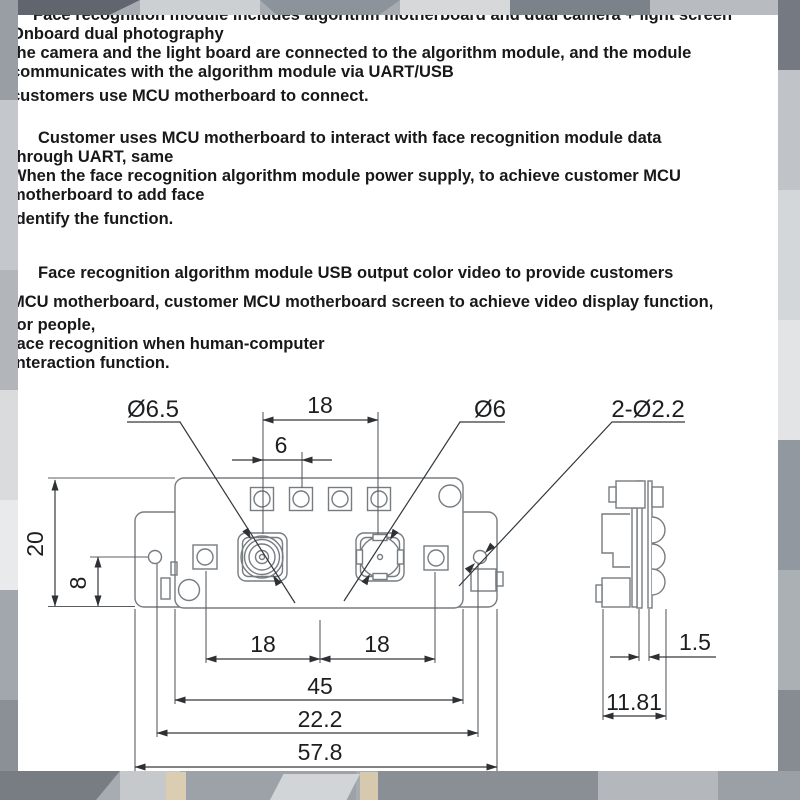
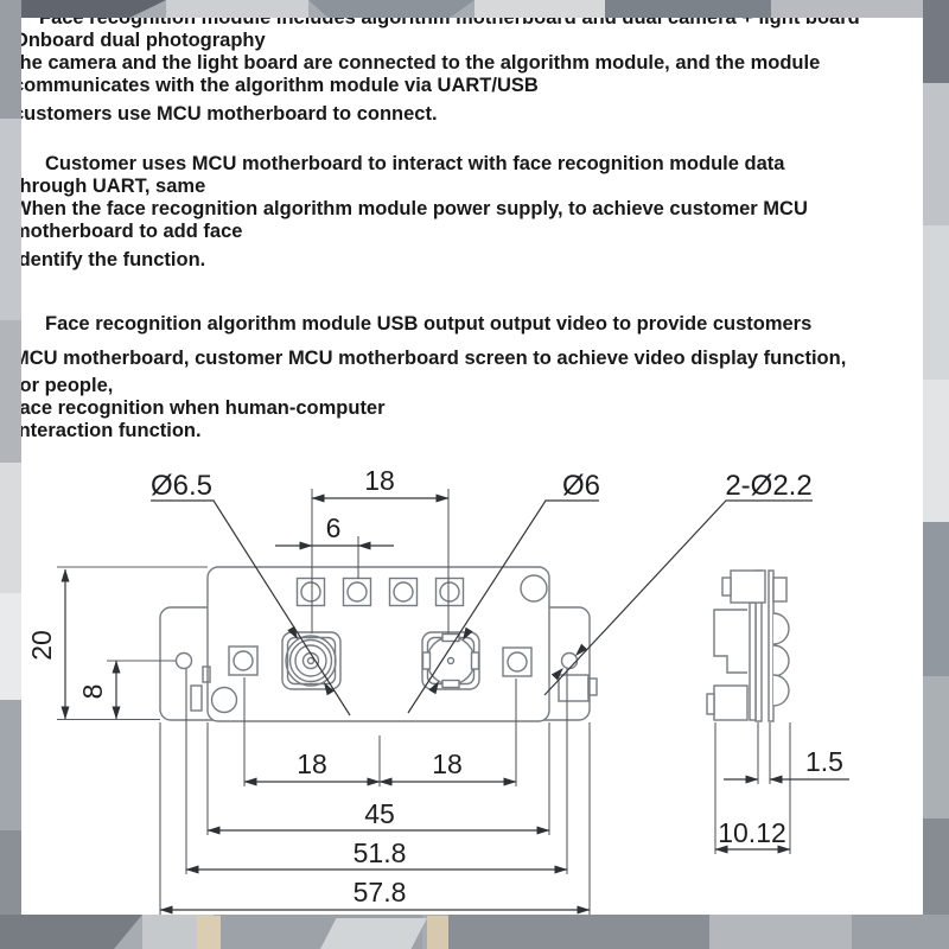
- Face recognition module includes algorithm motherboard and dual camera + light screen
+ Face recognition module includes algorithm motherboard and dual camera + light board
  Onboard dual photography
  he camera and the light board are connected to the algorithm module, and the module
  ommunicates with the algorithm module via UART/USB
  ustomers use MCU motherboard to connect.
  Customer uses MCU motherboard to interact with face recognition module data
  hrough UART, same
  When the face recognition algorithm module power supply, to achieve customer MCU
  motherboard to add face
  dentify the function.
- Face recognition algorithm module USB output color video to provide customers
+ Face recognition algorithm module USB output output video to provide customers
  MCU motherboard, customer MCU motherboard screen to achieve video display function,
  or people,
  ace recognition when human-computer
  nteraction function.
  Ø6.5
  Ø6
  2-Ø2.2
  18
  6
  18
  18
  45
- 22.2
+ 51.8
  57.8
  1.5
- 11.81
+ 10.12
